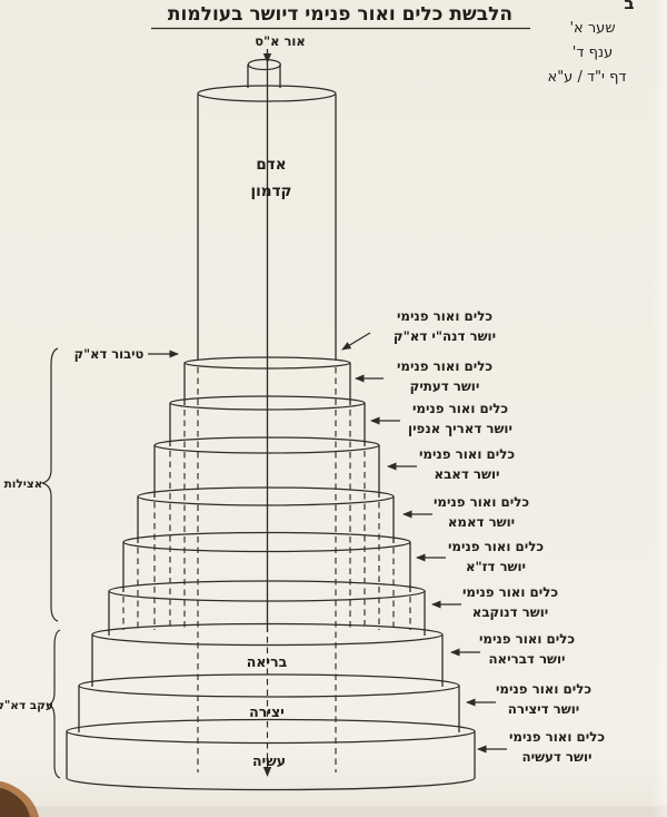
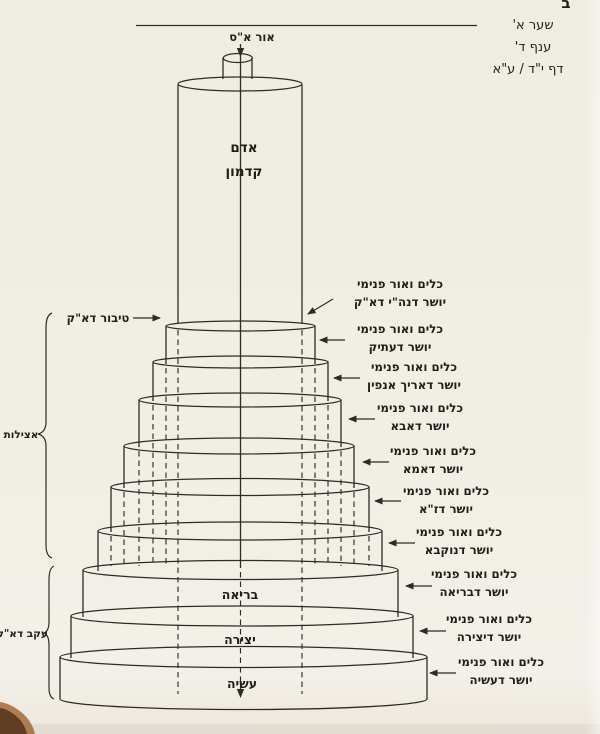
- הלבשת כלים ואור פנימי דיושר בעולמות
  ב
  שער א'
  ענף ד'
  דף י"ד / ע"א
  אור א"ס
  אדם
  קדמון
  בריאה
  יצירה
  עשיה
  טיבור דא"ק
  אצילות
  עקב דא"
  כלים ואור פנימי
  יושר דנה"י דא"ק
  כלים ואור פנימי
  יושר דעתיק
  כלים ואור פנימי
  יושר דאריך אנפין
  כלים ואור פנימי
  יושר דאבא
  כלים ואור פנימי
  יושר דאמא
  כלים ואור פנימי
  יושר דז"א
  כלים ואור פנימי
  יושר דנוקבא
  כלים ואור פנימי
  יושר דבריאה
  כלים ואור פנימי
  יושר דיצירה
  כלים ואור פנימי
  יושר דעשיה
